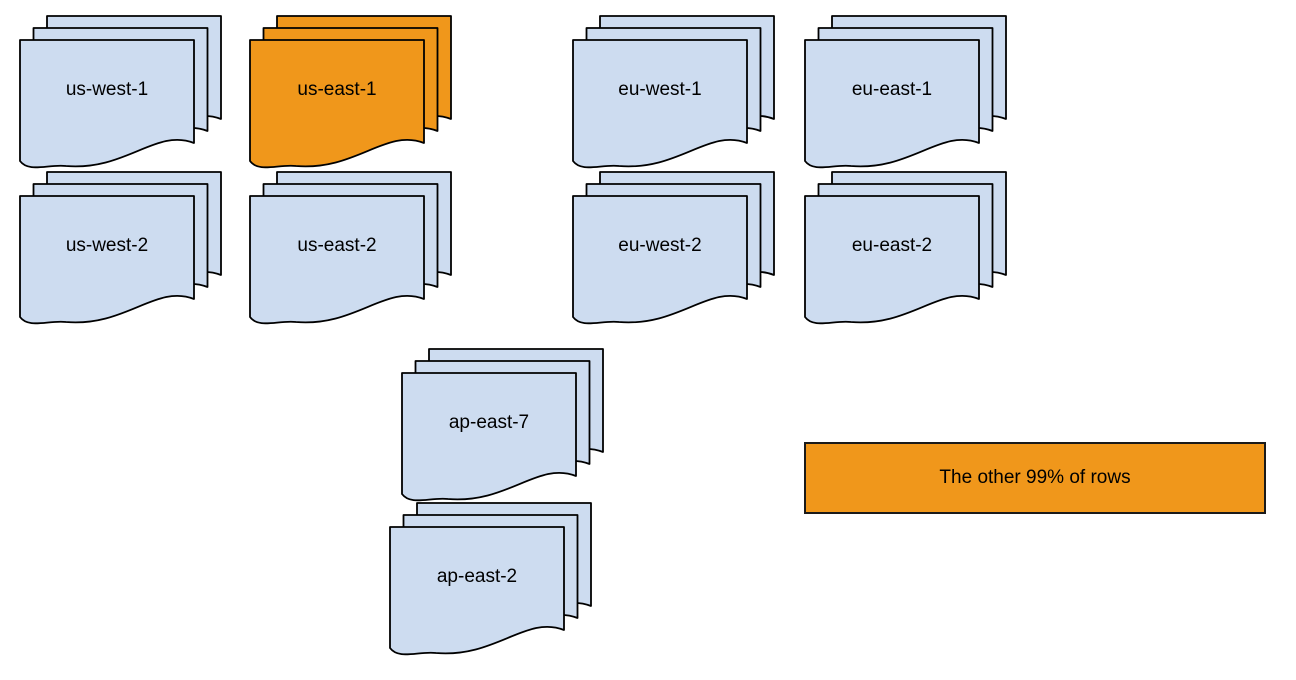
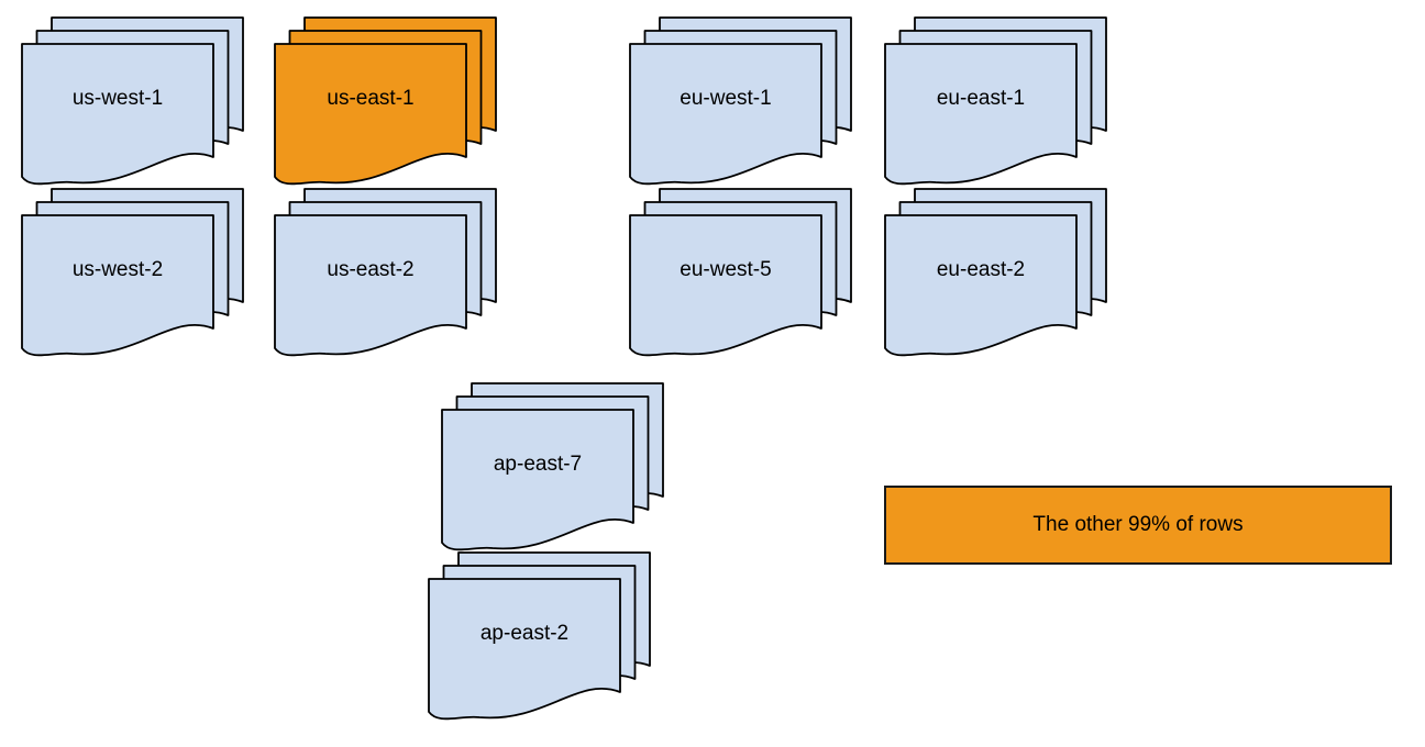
  us-west-1
  us-east-1
  eu-west-1
  eu-east-1
  us-west-2
  us-east-2
- eu-west-2
+ eu-west-5
  eu-east-2
  ap-east-7
  ap-east-2
  The other 99% of rows
